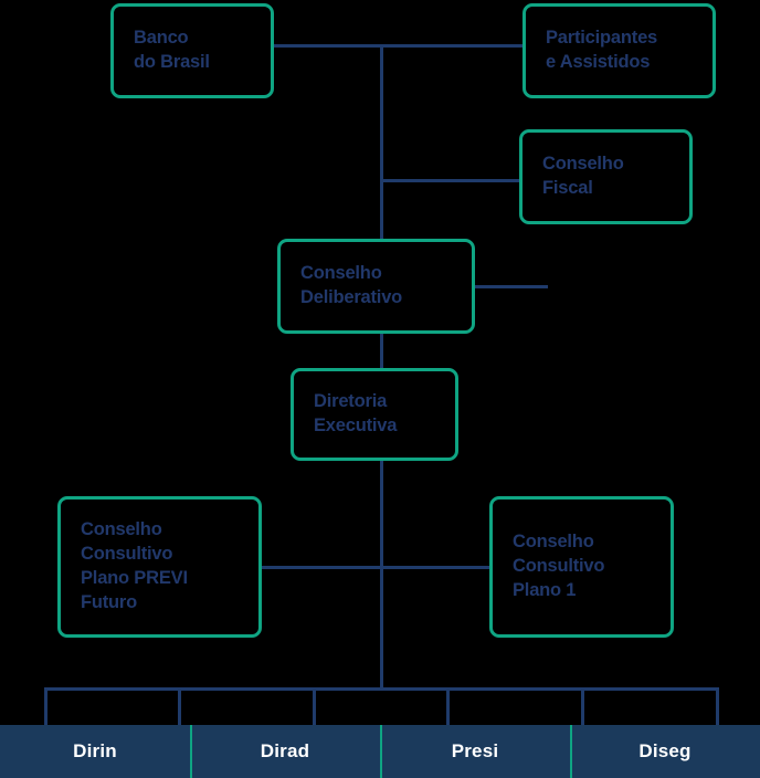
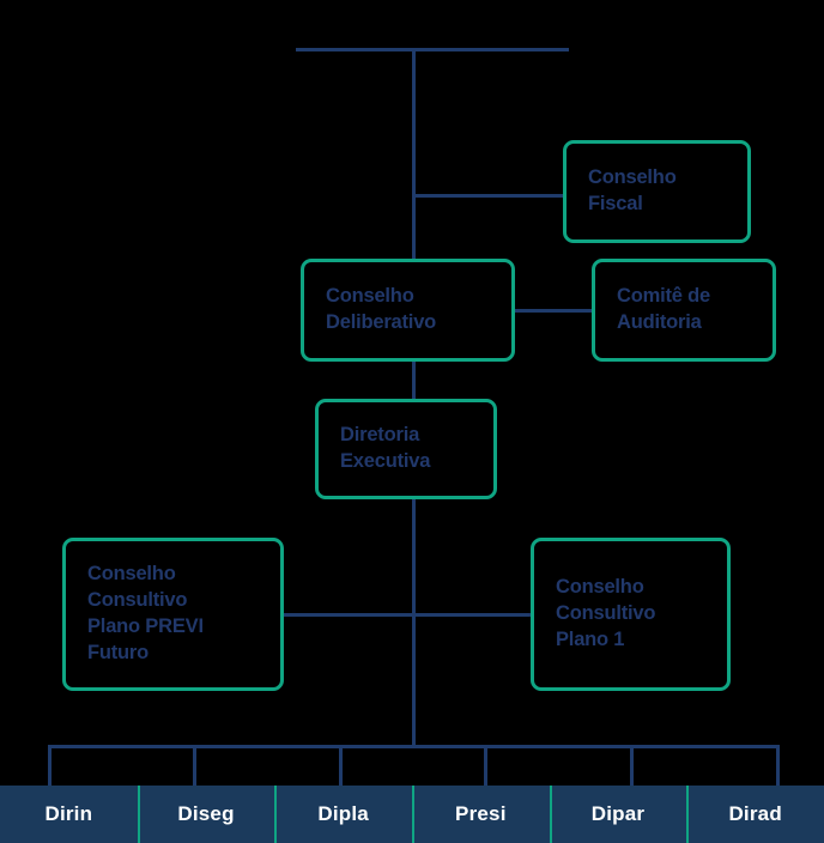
- Banco
- do Brasil
- Participantes
- e Assistidos
  Conselho
  Fiscal
  Conselho
  Deliberativo
+ Comitê de
+ Auditoria
  Diretoria
  Executiva
  Conselho
  Consultivo
  Plano PREVI
  Futuro
  Conselho
  Consultivo
  Plano 1
  Dirin
- Dirad
+ Diseg
+ Dipla
  Presi
+ Dipar
- Diseg
+ Dirad
